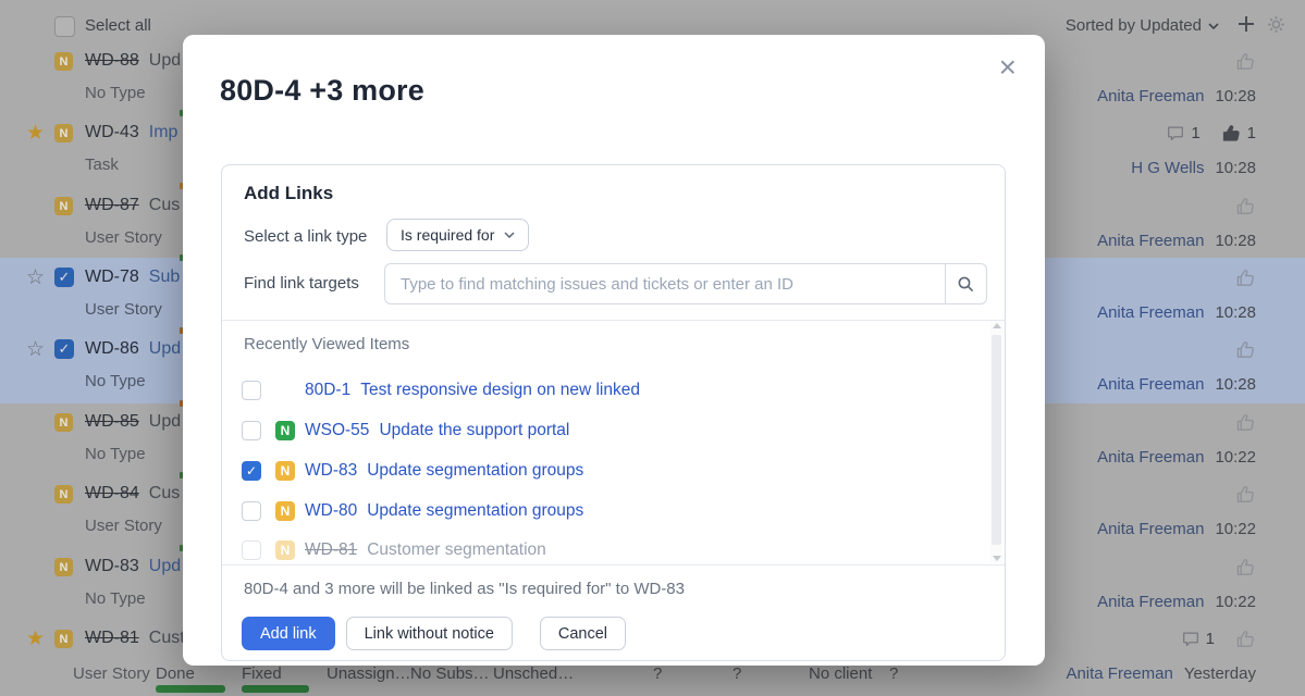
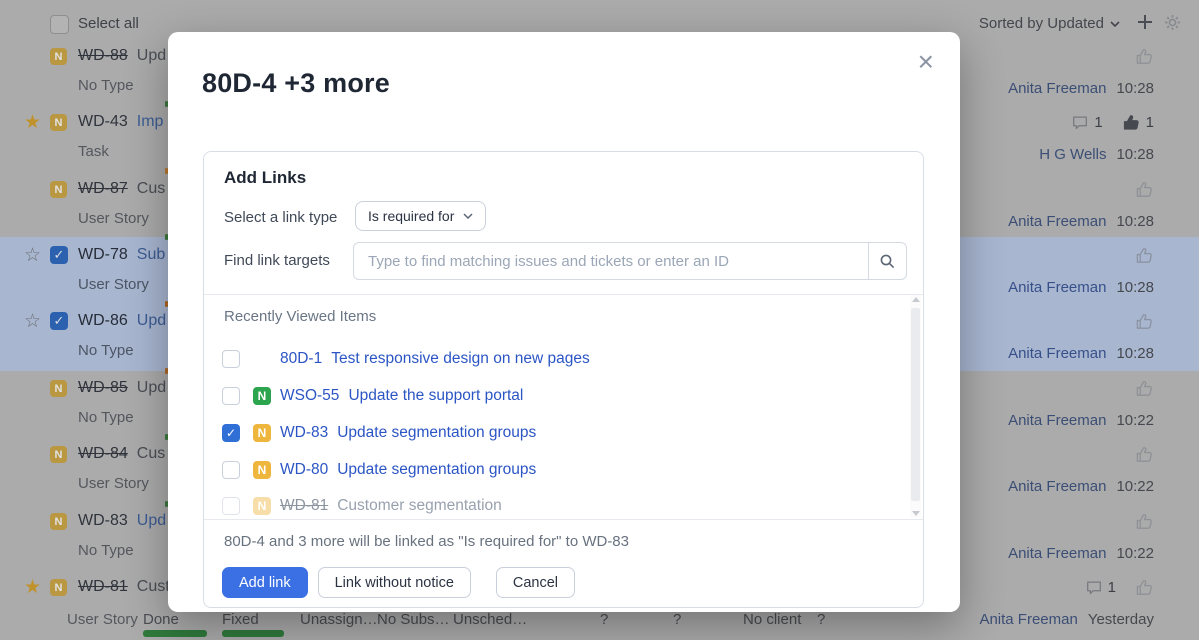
  Select all
  Sorted by Updated
  N
  WD-88
  Upd
  No Type
  Anita Freeman
  10:28
  ★
  N
  WD-43
  Imp
  Task
  1
  1
  H G Wells
  10:28
  N
  WD-87
  Cus
  User Story
  Anita Freeman
  10:28
  ☆
  ✓
  WD-78
  Sub
  User Story
  Anita Freeman
  10:28
  ☆
  ✓
  WD-86
  Upd
  No Type
  Anita Freeman
  10:28
  N
  WD-85
  Upd
  No Type
  Anita Freeman
  10:22
  N
  WD-84
  Cus
  User Story
  Anita Freeman
  10:22
  N
  WD-83
  Upd
  No Type
  Anita Freeman
  10:22
  ★
  N
  WD-81
  Cus
  User Story
  1
  Anita Freeman
  Yesterday
  Done
  Fixed
  Unassign…
  No Subs…
  Unsched…
  ?
  ?
  No client
  ?
  80D-4 +3 more
  ×
  Add Links
  Select a link type
  Is required for
  Find link targets
  Type to find matching issues and tickets or enter an ID
  Recently Viewed Items
  80D-1
- Test responsive design on new linked
+ Test responsive design on new pages
  N
  WSO-55
  Update the support portal
  ✓
  N
  WD-83
  Update segmentation groups
  N
  WD-80
  Update segmentation groups
  N
  WD-81
  Customer segmentation
  80D-4 and 3 more will be linked as "Is required for" to WD-83
  Add link
  Link without notice
  Cancel
